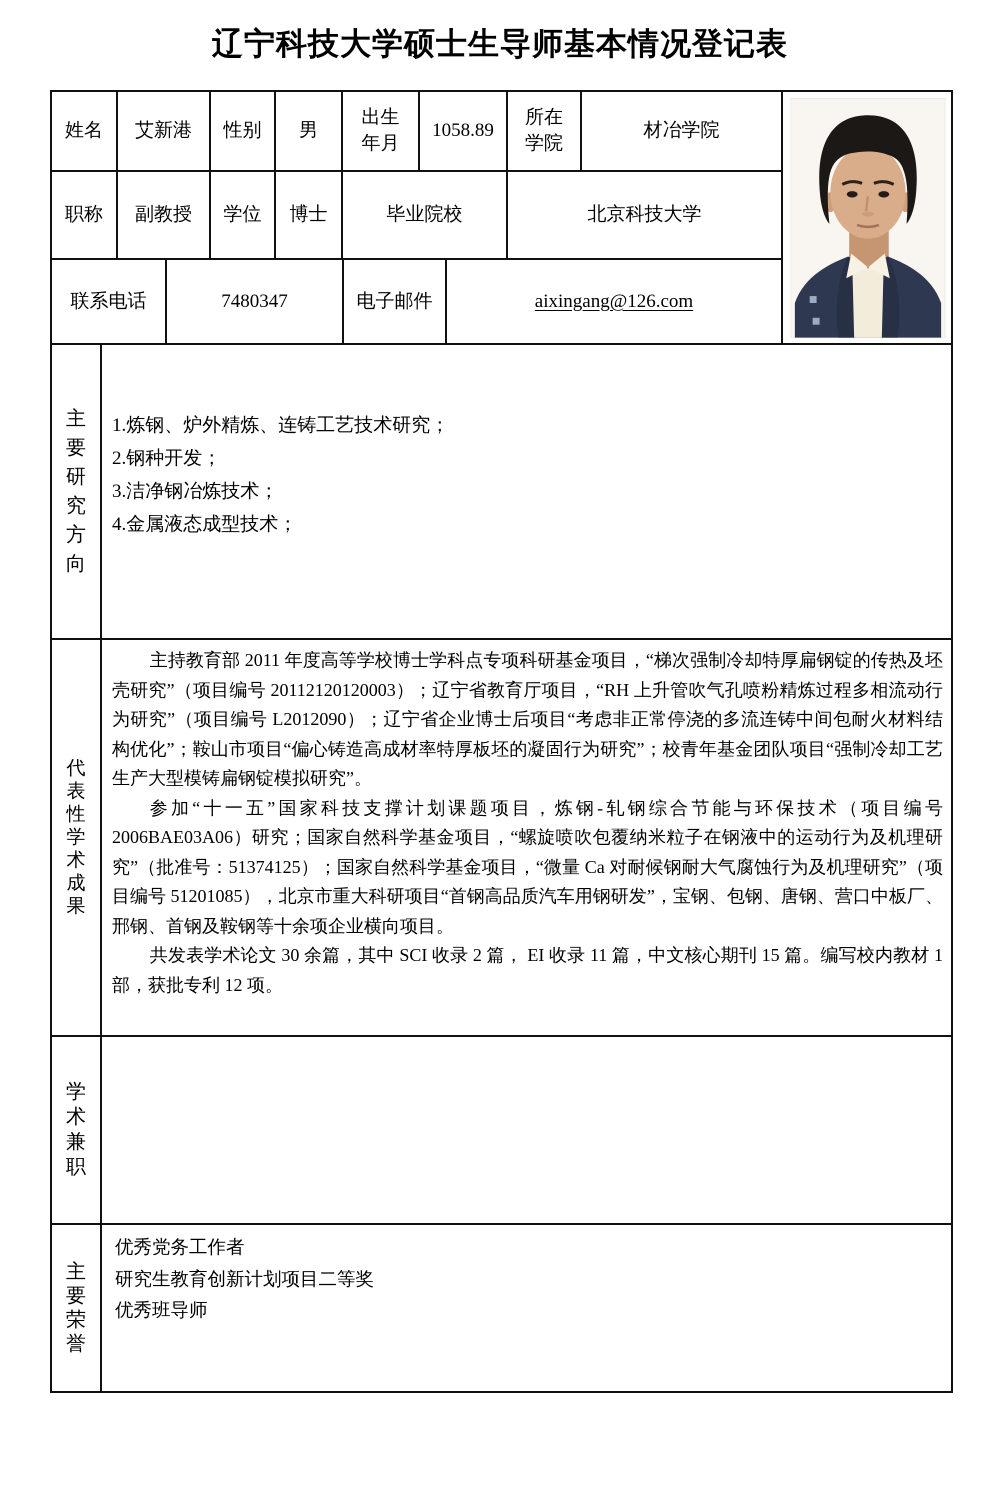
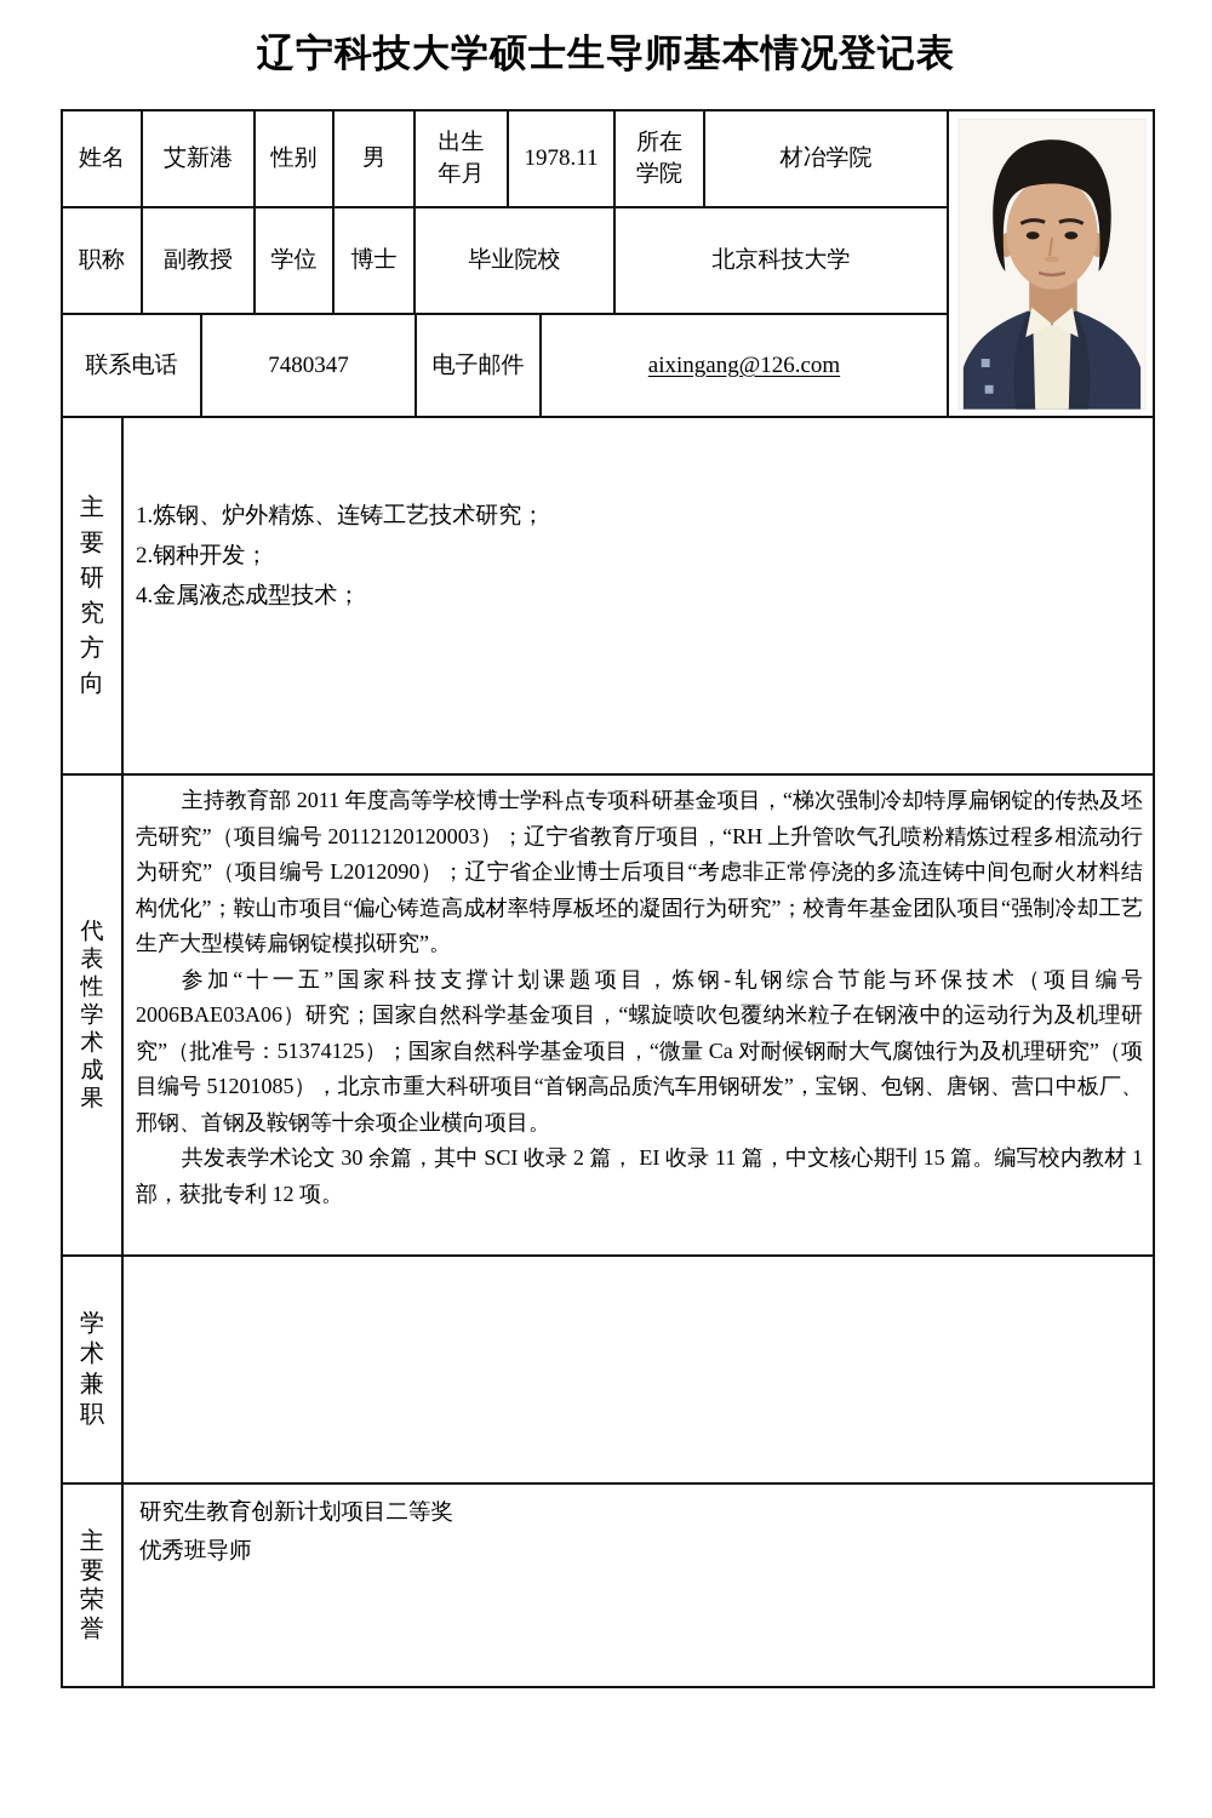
  辽宁科技大学硕士生导师基本情况登记表
  姓名
  艾新港
  性别
  男
  出生年月
- 1058.89
+ 1978.11
  所在学院
  材冶学院
  职称
  副教授
  学位
  博士
  毕业院校
  北京科技大学
  联系电话
  7480347
  电子邮件
  aixingang@126.com
  主要研究方向
  1.炼钢、炉外精炼、连铸工艺技术研究；
  2.钢种开发；
- 3.洁净钢冶炼技术；
  4.金属液态成型技术；
  代表性学术成果
  主持教育部 2011 年度高等学校博士学科点专项科研基金项目，“梯次强制冷却特厚扁钢锭的传热及坯壳研究”（项目编号 20112120120003）；辽宁省教育厅项目，“RH 上升管吹气孔喷粉精炼过程多相流动行为研究”（项目编号 L2012090）；辽宁省企业博士后项目“考虑非正常停浇的多流连铸中间包耐火材料结构优化”；鞍山市项目“偏心铸造高成材率特厚板坯的凝固行为研究”；校青年基金团队项目“强制冷却工艺生产大型模铸扁钢锭模拟研究”。
  参加“十一五”国家科技支撑计划课题项目，炼钢-轧钢综合节能与环保技术（项目编号 2006BAE03A06）研究；国家自然科学基金项目，“螺旋喷吹包覆纳米粒子在钢液中的运动行为及机理研究”（批准号：51374125）；国家自然科学基金项目，“微量 Ca 对耐候钢耐大气腐蚀行为及机理研究”（项目编号 51201085），北京市重大科研项目“首钢高品质汽车用钢研发”，宝钢、包钢、唐钢、营口中板厂、邢钢、首钢及鞍钢等十余项企业横向项目。
  共发表学术论文 30 余篇，其中 SCI 收录 2 篇， EI 收录 11 篇，中文核心期刊 15 篇。编写校内教材 1 部，获批专利 12 项。
  学术兼职
  主要荣誉
- 优秀党务工作者
  研究生教育创新计划项目二等奖
  优秀班导师
